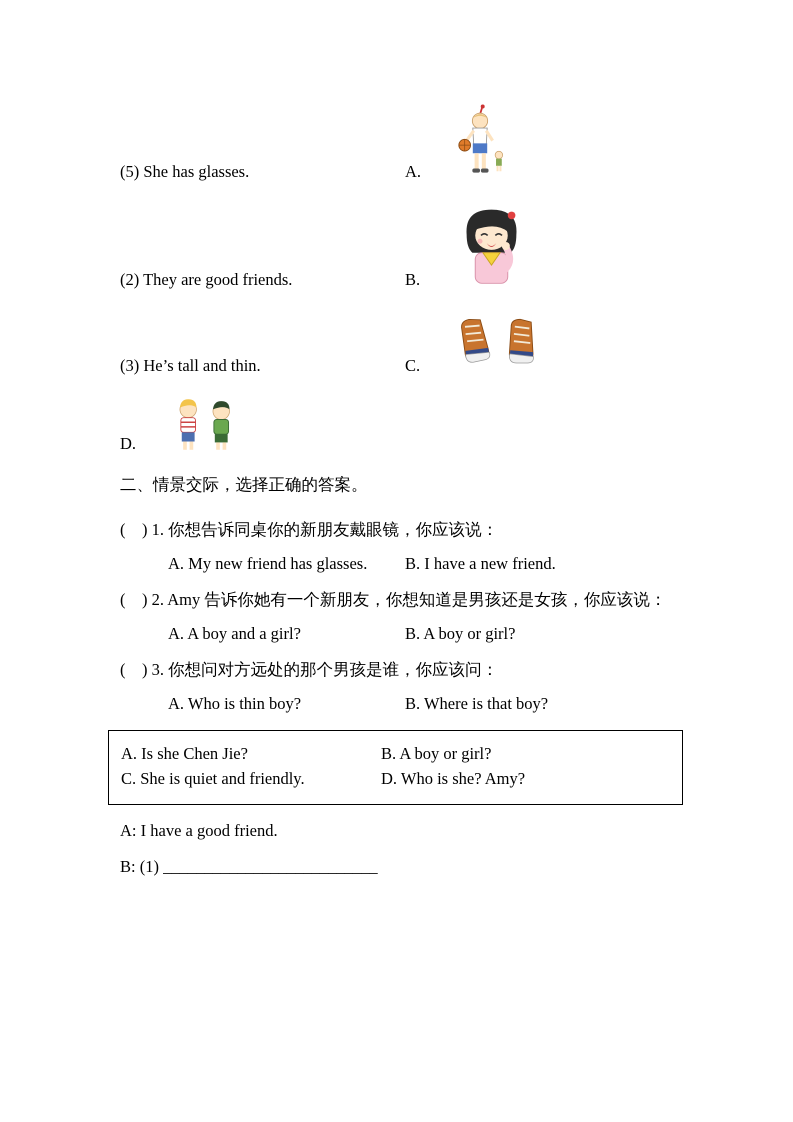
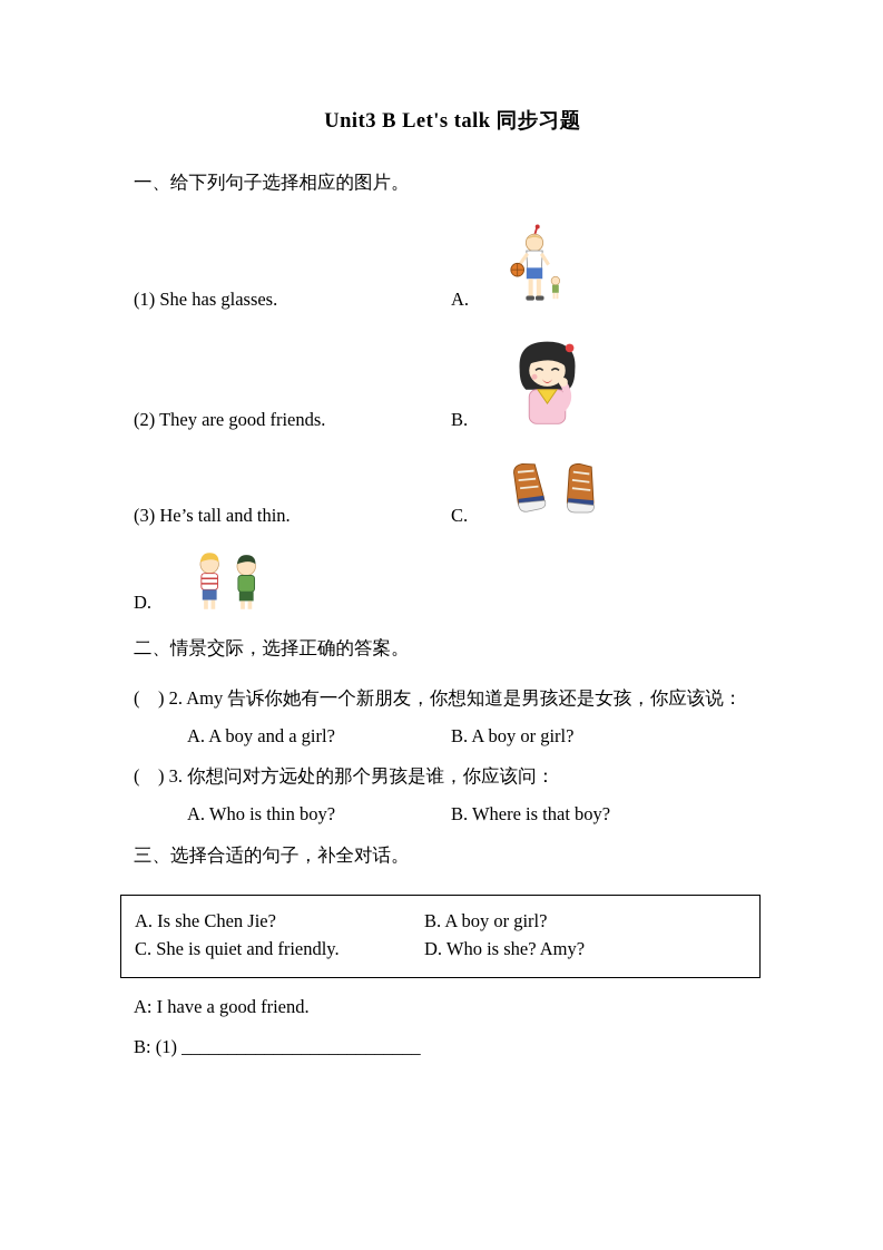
+ Unit3 B Let's talk 同步习题
+ 一、给下列句子选择相应的图片。
- (5) She has glasses.
+ (1) She has glasses.
  A.
  (2) They are good friends.
  B.
  (3) He’s tall and thin.
  C.
  D.
  二、情景交际，选择正确的答案。
- ( ) 1. 你想告诉同桌你的新朋友戴眼镜，你应该说：
- A. My new friend has glasses.
- B. I have a new friend.
  ( ) 2. Amy 告诉你她有一个新朋友，你想知道是男孩还是女孩，你应该说：
  A. A boy and a girl?
  B. A boy or girl?
  ( ) 3. 你想问对方远处的那个男孩是谁，你应该问：
  A. Who is thin boy?
  B. Where is that boy?
+ 三、选择合适的句子，补全对话。
  A. Is she Chen Jie?
  B. A boy or girl?
  C. She is quiet and friendly.
  D. Who is she? Amy?
  A: I have a good friend.
  B: (1) __________________________
